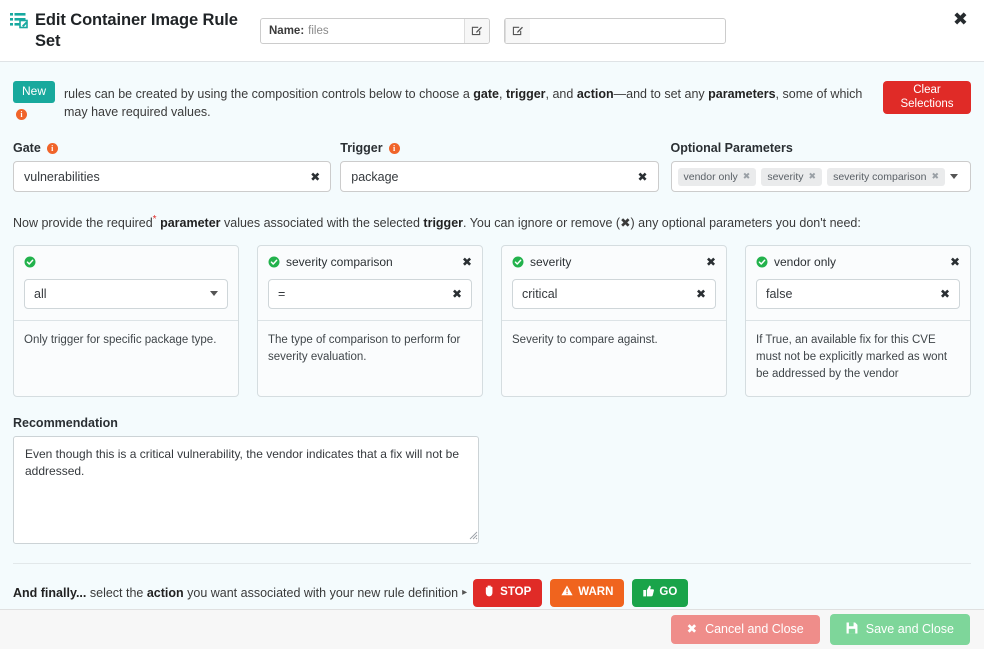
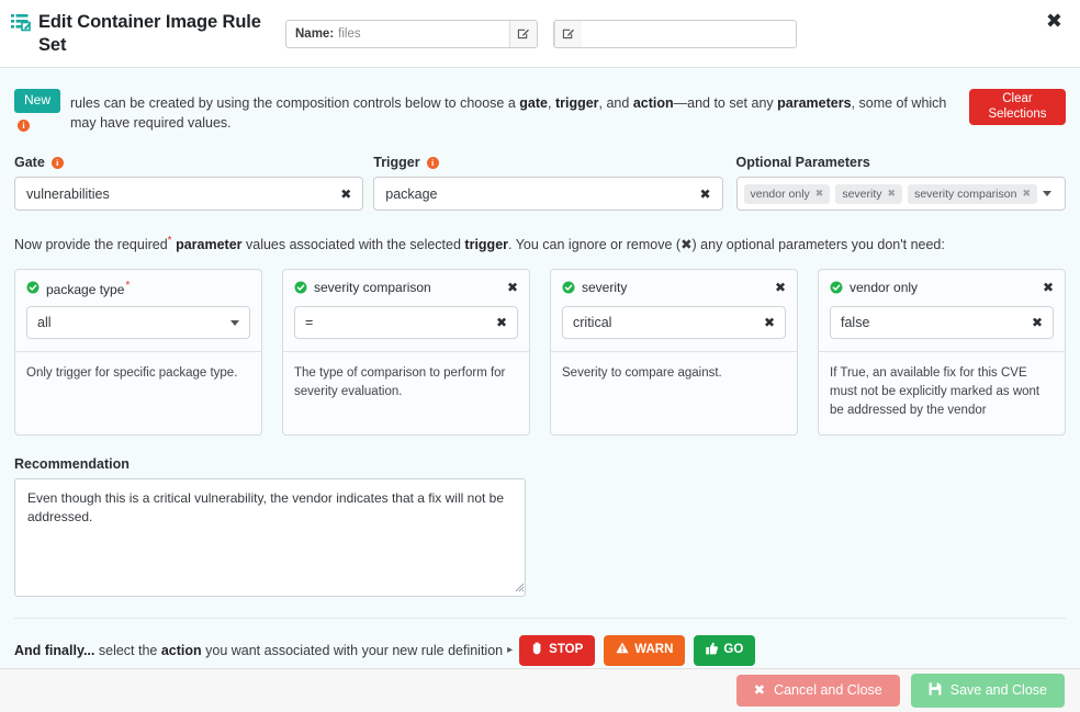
  Edit Container Image Rule Set
  Name:
  files
  ✖
  New
  i
  rules can be created by using the composition controls below to choose a gate, trigger, and action—and to set any parameters, some of which may have required values.
  Clear Selections
  Gate
  i
  vulnerabilities
  ✖
  Trigger
  i
  package
  ✖
  Optional Parameters
  vendor only
  ✖
  severity
  ✖
  severity comparison
  ✖
  Now provide the required* parameter values associated with the selected trigger. You can ignore or remove (✖) any optional parameters you don't need:
+ package type*
  all
  Only trigger for specific package type.
  severity comparison
  ✖
  =
  ✖
  The type of comparison to perform for severity evaluation.
  severity
  ✖
  critical
  ✖
  Severity to compare against.
  vendor only
  ✖
  false
  ✖
  If True, an available fix for this CVE must not be explicitly marked as wont be addressed by the vendor
  Recommendation
  Even though this is a critical vulnerability, the vendor indicates that a fix will not be addressed.
  And finally... select the action you want associated with your new rule definition
  ▸
  STOP
  WARN
  GO
  ✖
  Cancel and Close
  Save and Close
